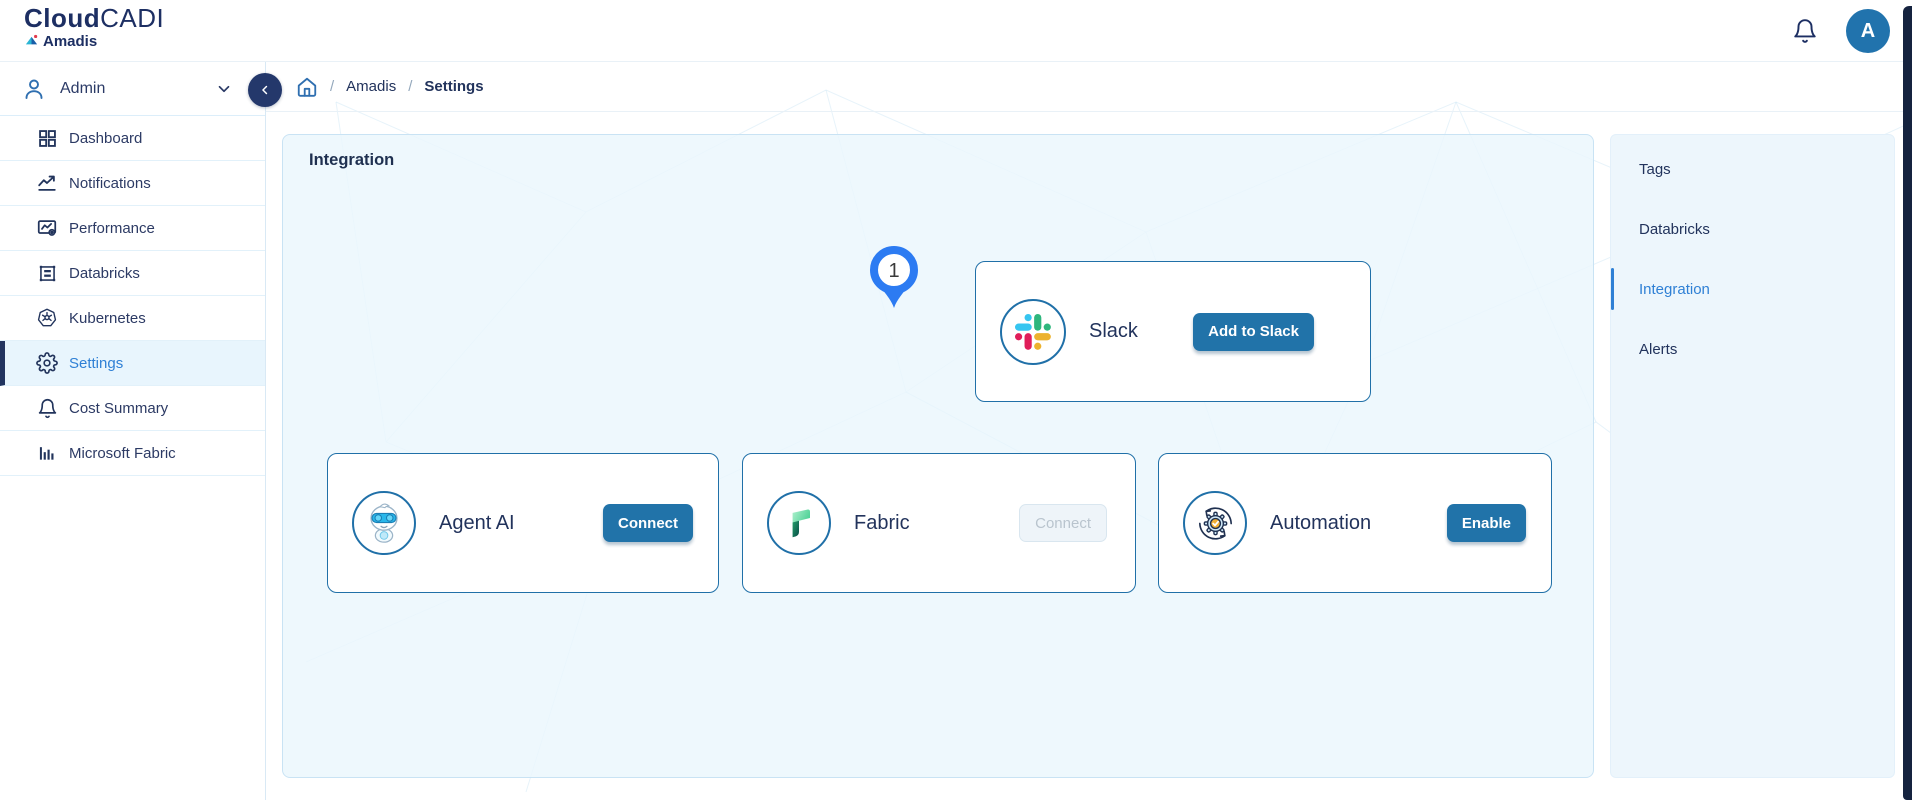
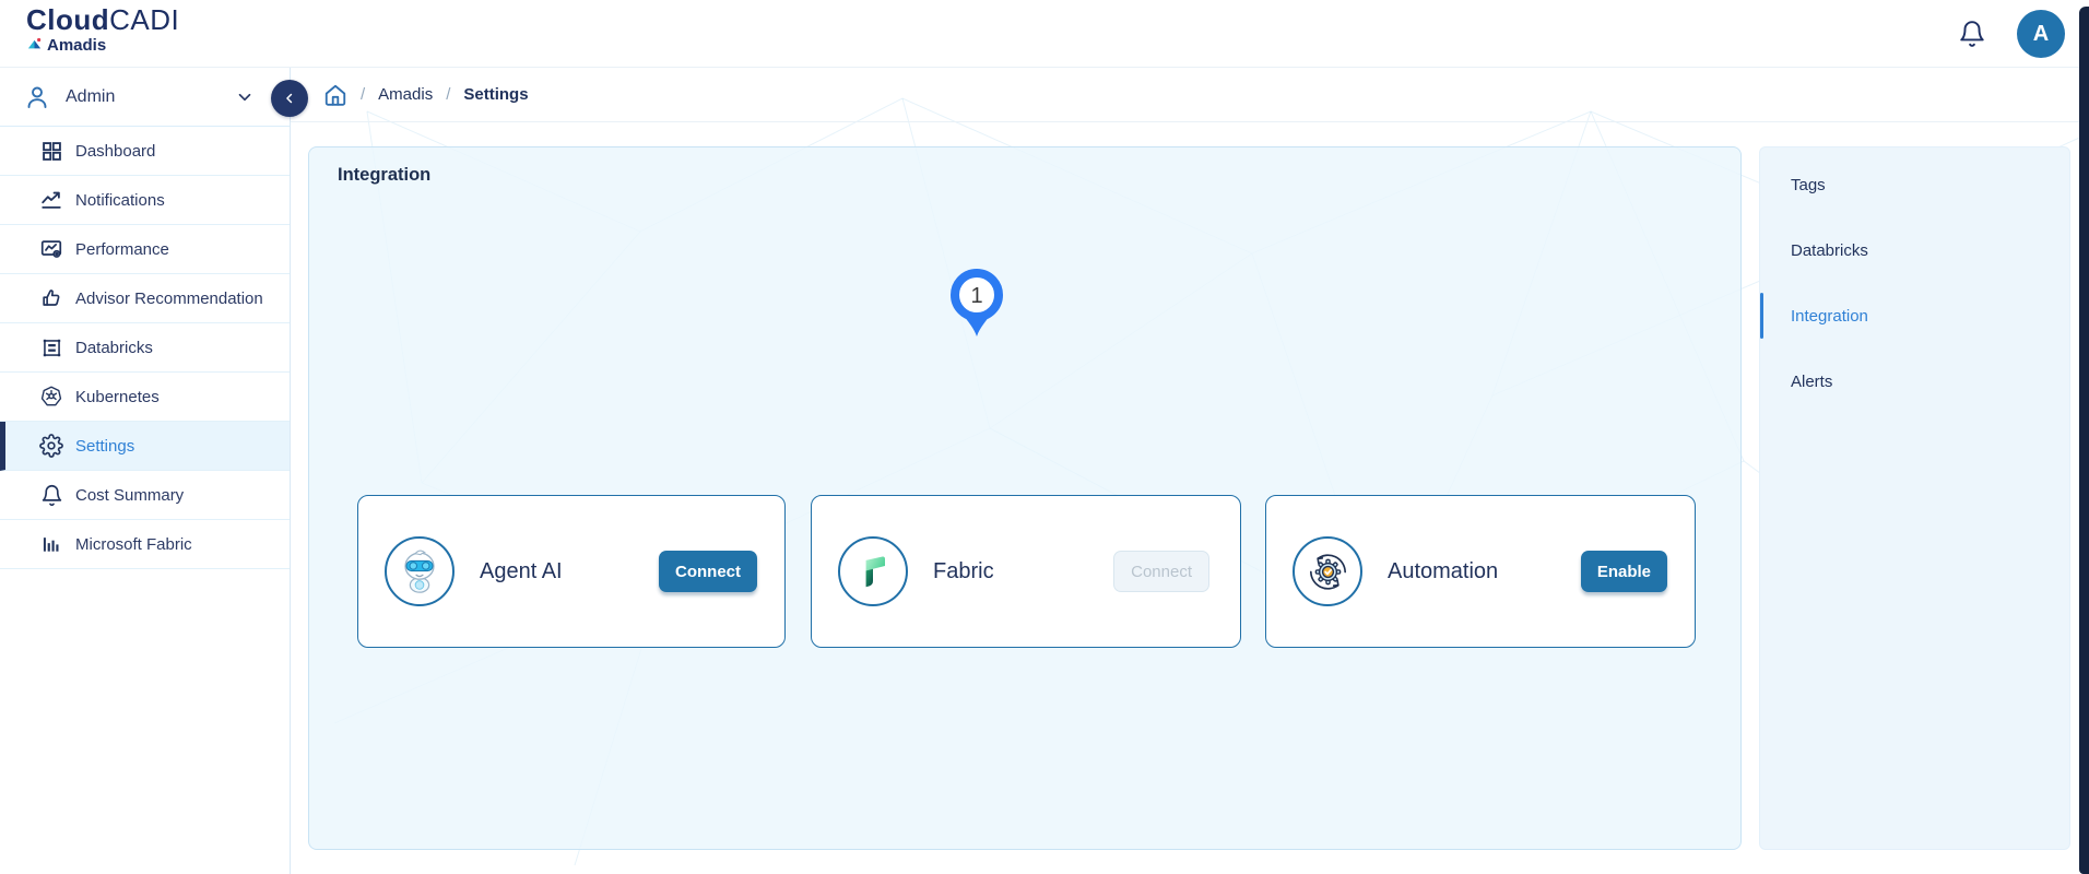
  CloudCADI
  Amadis
  A
  Admin
  Dashboard
  Notifications
  Performance
+ Advisor Recommendation
  Databricks
  Kubernetes
  Settings
  Cost Summary
  Microsoft Fabric
  /
  Amadis
  /
  Settings
  Integration
- Slack
- Add to Slack
  Agent AI
  Connect
  Fabric
  Connect
  Automation
  Enable
  1
  Tags
  Databricks
  Integration
  Alerts
